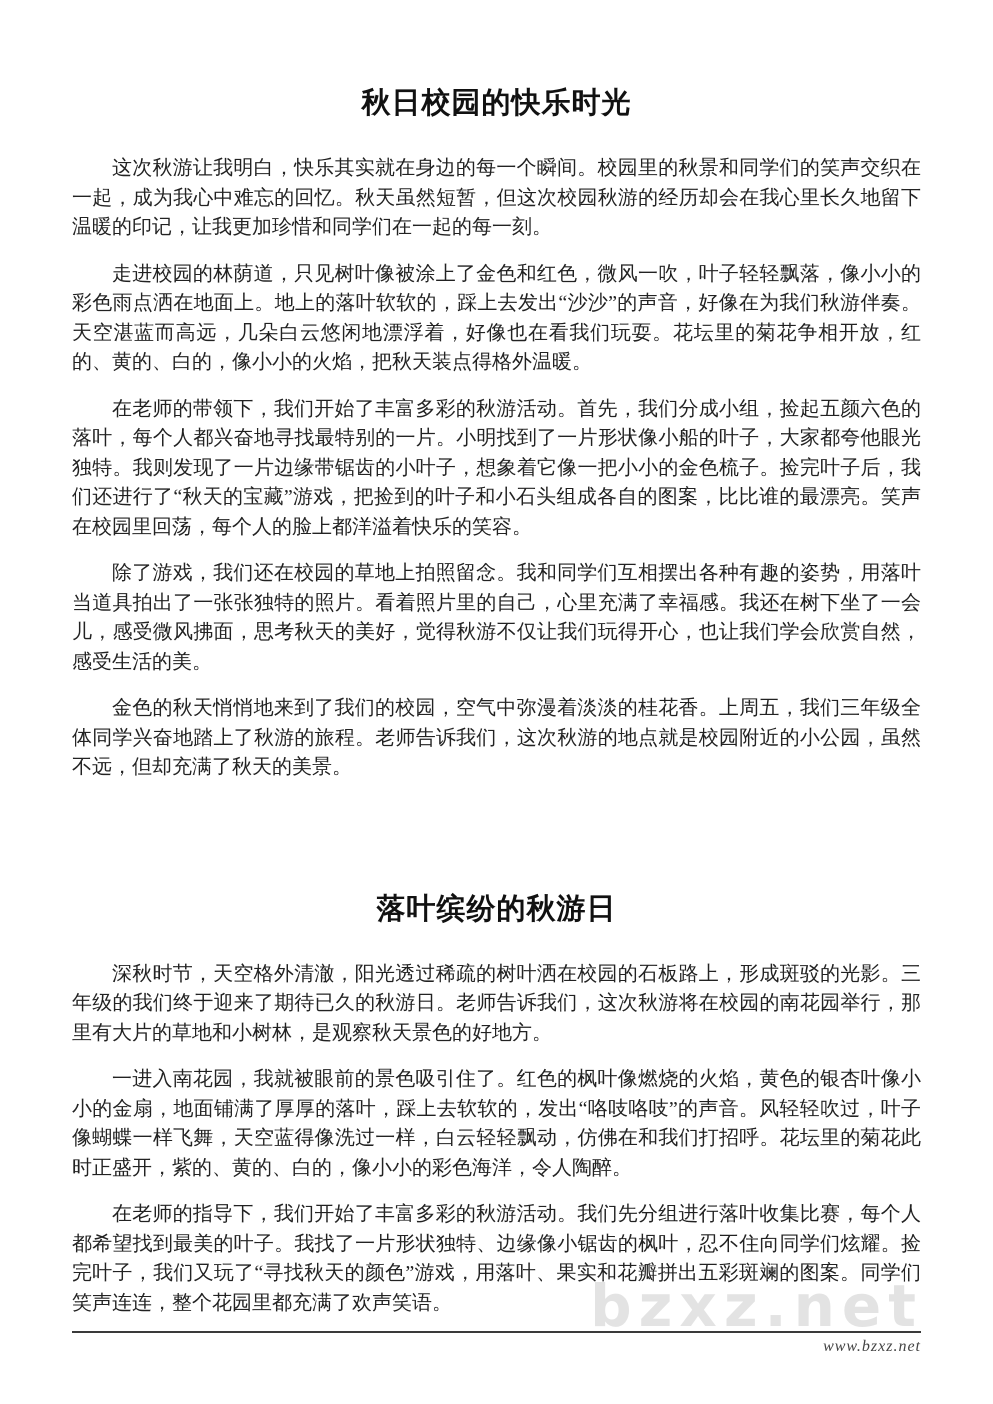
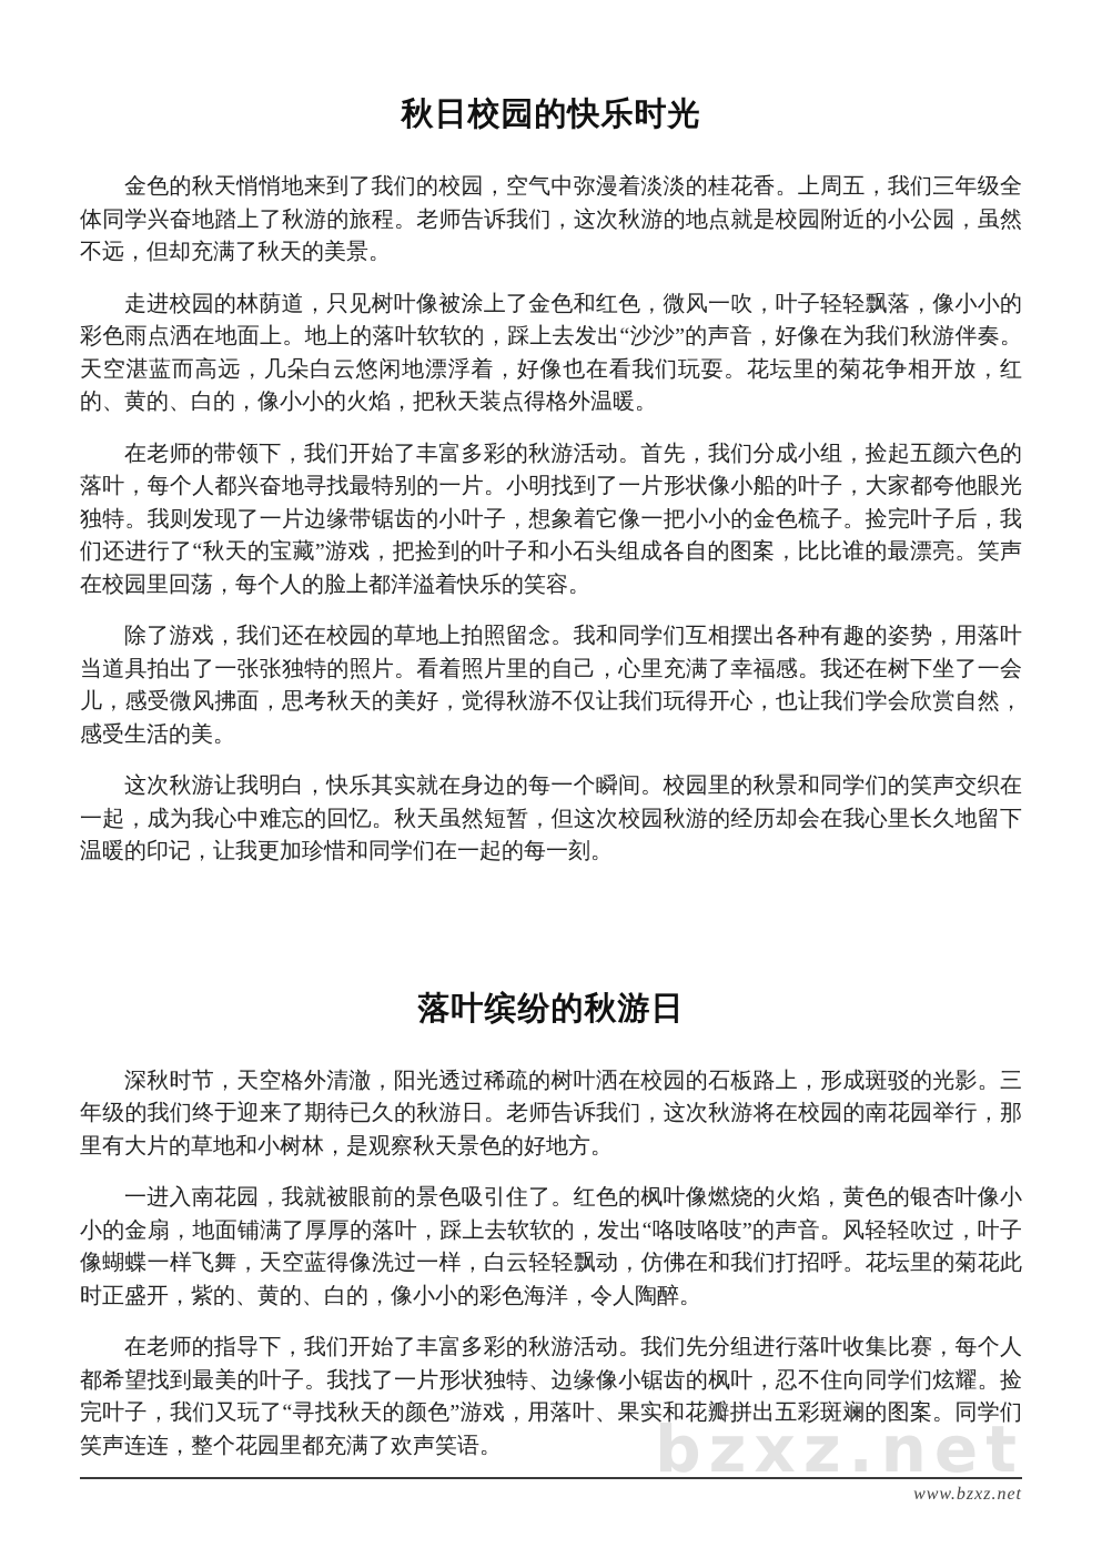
  bzxz.net
  秋日校园的快乐时光
- 这次秋游让我明白，快乐其实就在身边的每一个瞬间。校园里的秋景和同学们的笑声交织在一起，成为我心中难忘的回忆。秋天虽然短暂，但这次校园秋游的经历却会在我心里长久地留下温暖的印记，让我更加珍惜和同学们在一起的每一刻。
+ 金色的秋天悄悄地来到了我们的校园，空气中弥漫着淡淡的桂花香。上周五，我们三年级全体同学兴奋地踏上了秋游的旅程。老师告诉我们，这次秋游的地点就是校园附近的小公园，虽然不远，但却充满了秋天的美景。
  走进校园的林荫道，只见树叶像被涂上了金色和红色，微风一吹，叶子轻轻飘落，像小小的彩色雨点洒在地面上。地上的落叶软软的，踩上去发出“沙沙”的声音，好像在为我们秋游伴奏。天空湛蓝而高远，几朵白云悠闲地漂浮着，好像也在看我们玩耍。花坛里的菊花争相开放，红的、黄的、白的，像小小的火焰，把秋天装点得格外温暖。
  在老师的带领下，我们开始了丰富多彩的秋游活动。首先，我们分成小组，捡起五颜六色的落叶，每个人都兴奋地寻找最特别的一片。小明找到了一片形状像小船的叶子，大家都夸他眼光独特。我则发现了一片边缘带锯齿的小叶子，想象着它像一把小小的金色梳子。捡完叶子后，我们还进行了“秋天的宝藏”游戏，把捡到的叶子和小石头组成各自的图案，比比谁的最漂亮。笑声在校园里回荡，每个人的脸上都洋溢着快乐的笑容。
  除了游戏，我们还在校园的草地上拍照留念。我和同学们互相摆出各种有趣的姿势，用落叶当道具拍出了一张张独特的照片。看着照片里的自己，心里充满了幸福感。我还在树下坐了一会儿，感受微风拂面，思考秋天的美好，觉得秋游不仅让我们玩得开心，也让我们学会欣赏自然，感受生活的美。
- 金色的秋天悄悄地来到了我们的校园，空气中弥漫着淡淡的桂花香。上周五，我们三年级全体同学兴奋地踏上了秋游的旅程。老师告诉我们，这次秋游的地点就是校园附近的小公园，虽然不远，但却充满了秋天的美景。
+ 这次秋游让我明白，快乐其实就在身边的每一个瞬间。校园里的秋景和同学们的笑声交织在一起，成为我心中难忘的回忆。秋天虽然短暂，但这次校园秋游的经历却会在我心里长久地留下温暖的印记，让我更加珍惜和同学们在一起的每一刻。
  落叶缤纷的秋游日
  深秋时节，天空格外清澈，阳光透过稀疏的树叶洒在校园的石板路上，形成斑驳的光影。三年级的我们终于迎来了期待已久的秋游日。老师告诉我们，这次秋游将在校园的南花园举行，那里有大片的草地和小树林，是观察秋天景色的好地方。
  一进入南花园，我就被眼前的景色吸引住了。红色的枫叶像燃烧的火焰，黄色的银杏叶像小小的金扇，地面铺满了厚厚的落叶，踩上去软软的，发出“咯吱咯吱”的声音。风轻轻吹过，叶子像蝴蝶一样飞舞，天空蓝得像洗过一样，白云轻轻飘动，仿佛在和我们打招呼。花坛里的菊花此时正盛开，紫的、黄的、白的，像小小的彩色海洋，令人陶醉。
  在老师的指导下，我们开始了丰富多彩的秋游活动。我们先分组进行落叶收集比赛，每个人都希望找到最美的叶子。我找了一片形状独特、边缘像小锯齿的枫叶，忍不住向同学们炫耀。捡完叶子，我们又玩了“寻找秋天的颜色”游戏，用落叶、果实和花瓣拼出五彩斑斓的图案。同学们笑声连连，整个花园里都充满了欢声笑语。
  www.bzxz.net
